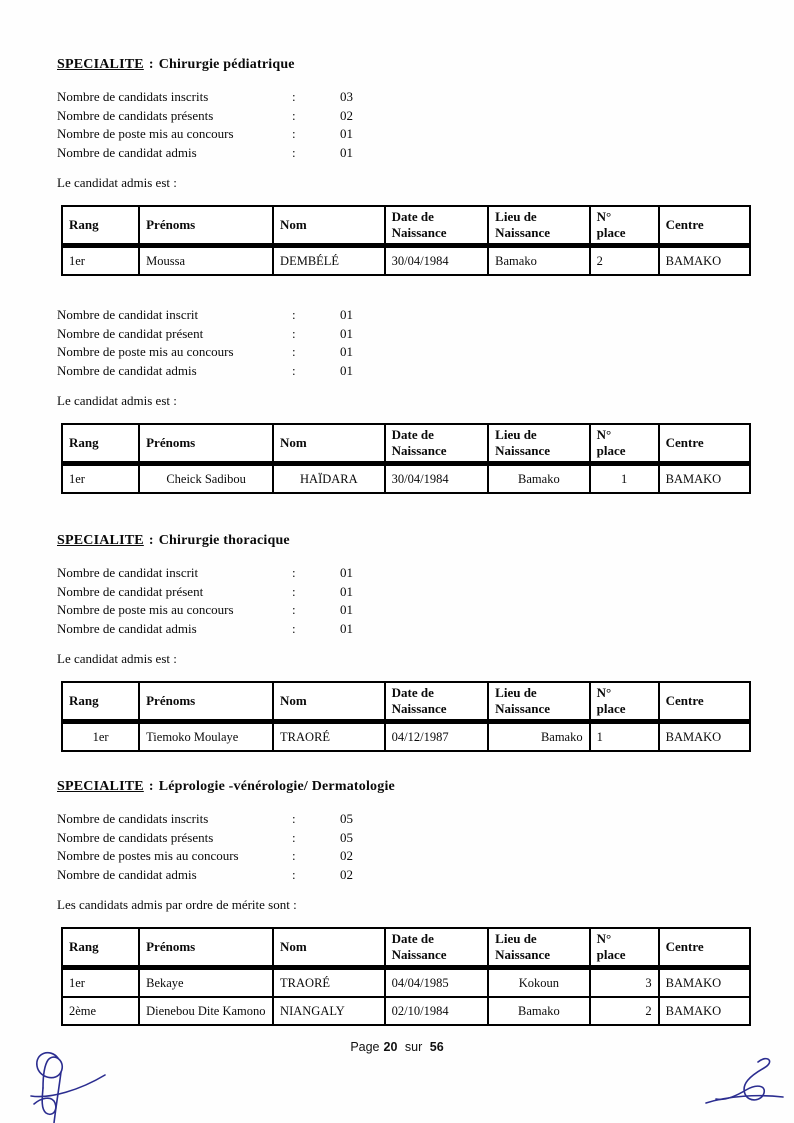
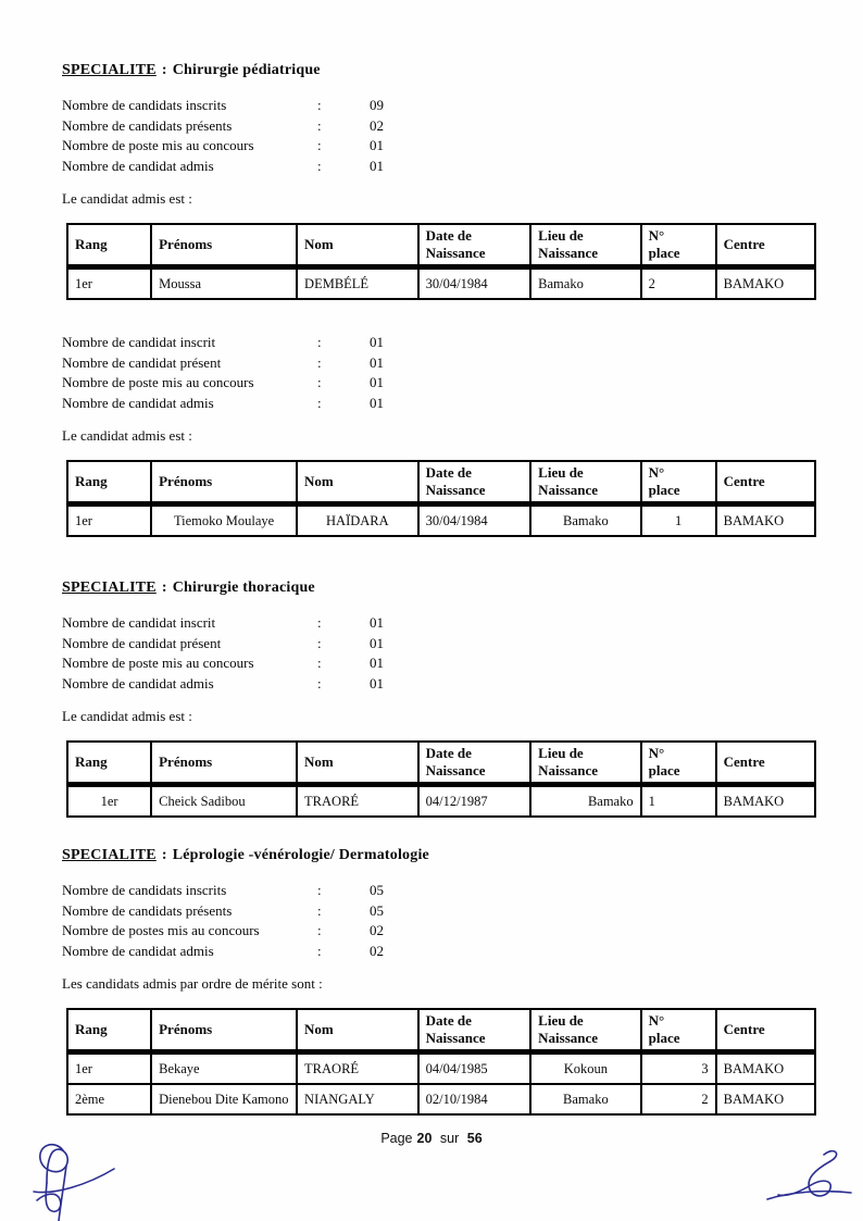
  SPECIALITE : Chirurgie pédiatrique
  Nombre de candidats inscrits
  :
- 03
+ 09
  Nombre de candidats présents
  :
  02
  Nombre de poste mis au concours
  :
  01
  Nombre de candidat admis
  :
  01
  Le candidat admis est :
  Rang	Prénoms	Nom	Date de Naissance	Lieu de Naissance	N° place	Centre
  1er	Moussa	DEMBÉLÉ	30/04/1984	Bamako	2	BAMAKO
  Nombre de candidat inscrit
  :
  01
  Nombre de candidat présent
  :
  01
  Nombre de poste mis au concours
  :
  01
  Nombre de candidat admis
  :
  01
  Le candidat admis est :
  Rang	Prénoms	Nom	Date de Naissance	Lieu de Naissance	N° place	Centre
- 1er	Cheick Sadibou	HAÏDARA	30/04/1984	Bamako	1	BAMAKO
+ 1er	Tiemoko Moulaye	HAÏDARA	30/04/1984	Bamako	1	BAMAKO
  SPECIALITE : Chirurgie thoracique
  Nombre de candidat inscrit
  :
  01
  Nombre de candidat présent
  :
  01
  Nombre de poste mis au concours
  :
  01
  Nombre de candidat admis
  :
  01
  Le candidat admis est :
  Rang	Prénoms	Nom	Date de Naissance	Lieu de Naissance	N° place	Centre
- 1er	Tiemoko Moulaye	TRAORÉ	04/12/1987	Bamako	1	BAMAKO
+ 1er	Cheick Sadibou	TRAORÉ	04/12/1987	Bamako	1	BAMAKO
  SPECIALITE : Léprologie -vénérologie/ Dermatologie
  Nombre de candidats inscrits
  :
  05
  Nombre de candidats présents
  :
  05
  Nombre de postes mis au concours
  :
  02
  Nombre de candidat admis
  :
  02
  Les candidats admis par ordre de mérite sont :
  Rang	Prénoms	Nom	Date de Naissance	Lieu de Naissance	N° place	Centre
  1er	Bekaye	TRAORÉ	04/04/1985	Kokoun	3	BAMAKO
  2ème	Dienebou Dite Kamono	NIANGALY	02/10/1984	Bamako	2	BAMAKO
  Page 20 sur 56
